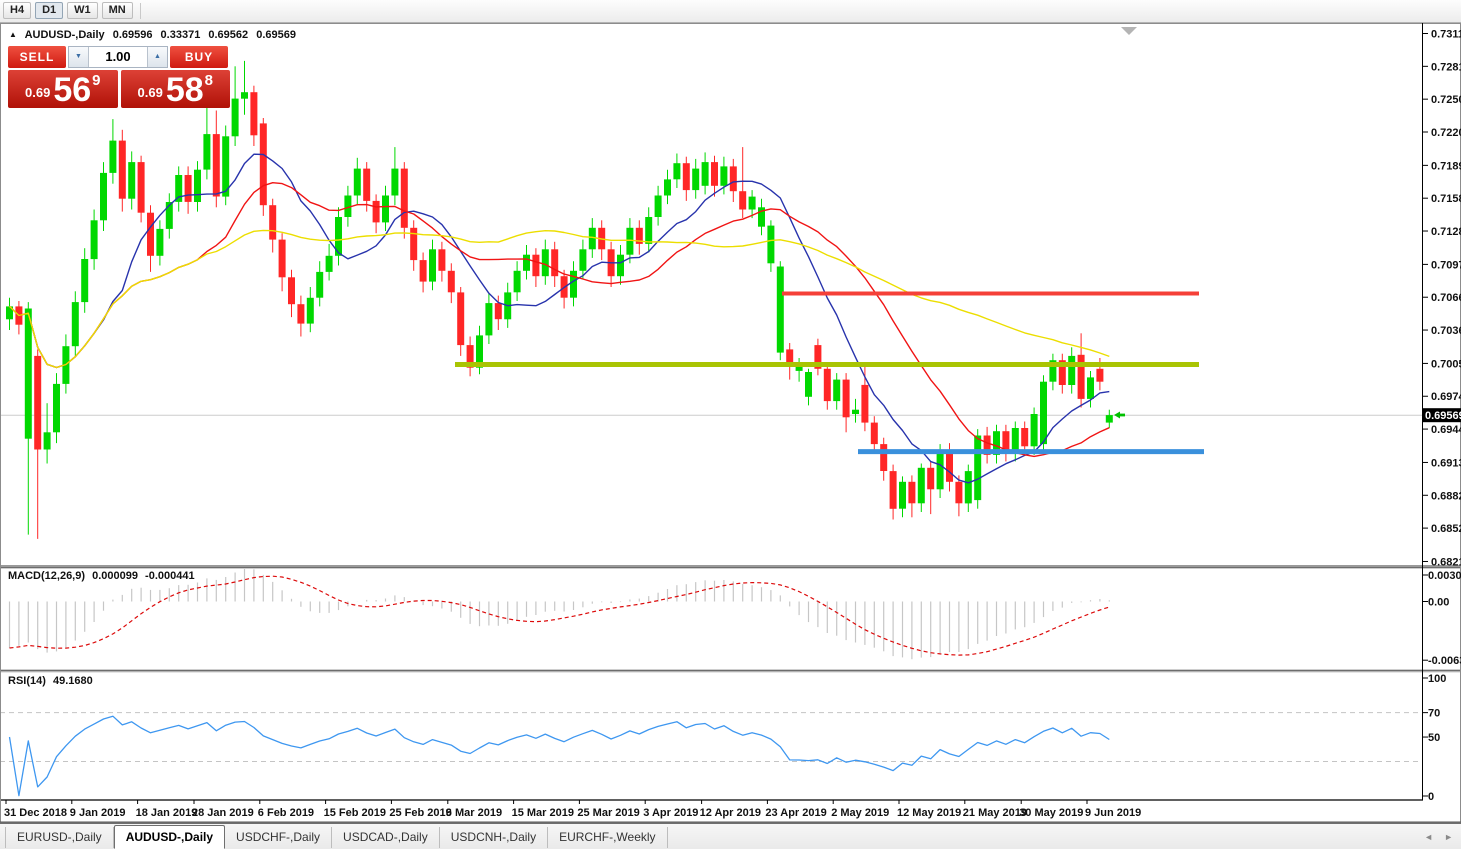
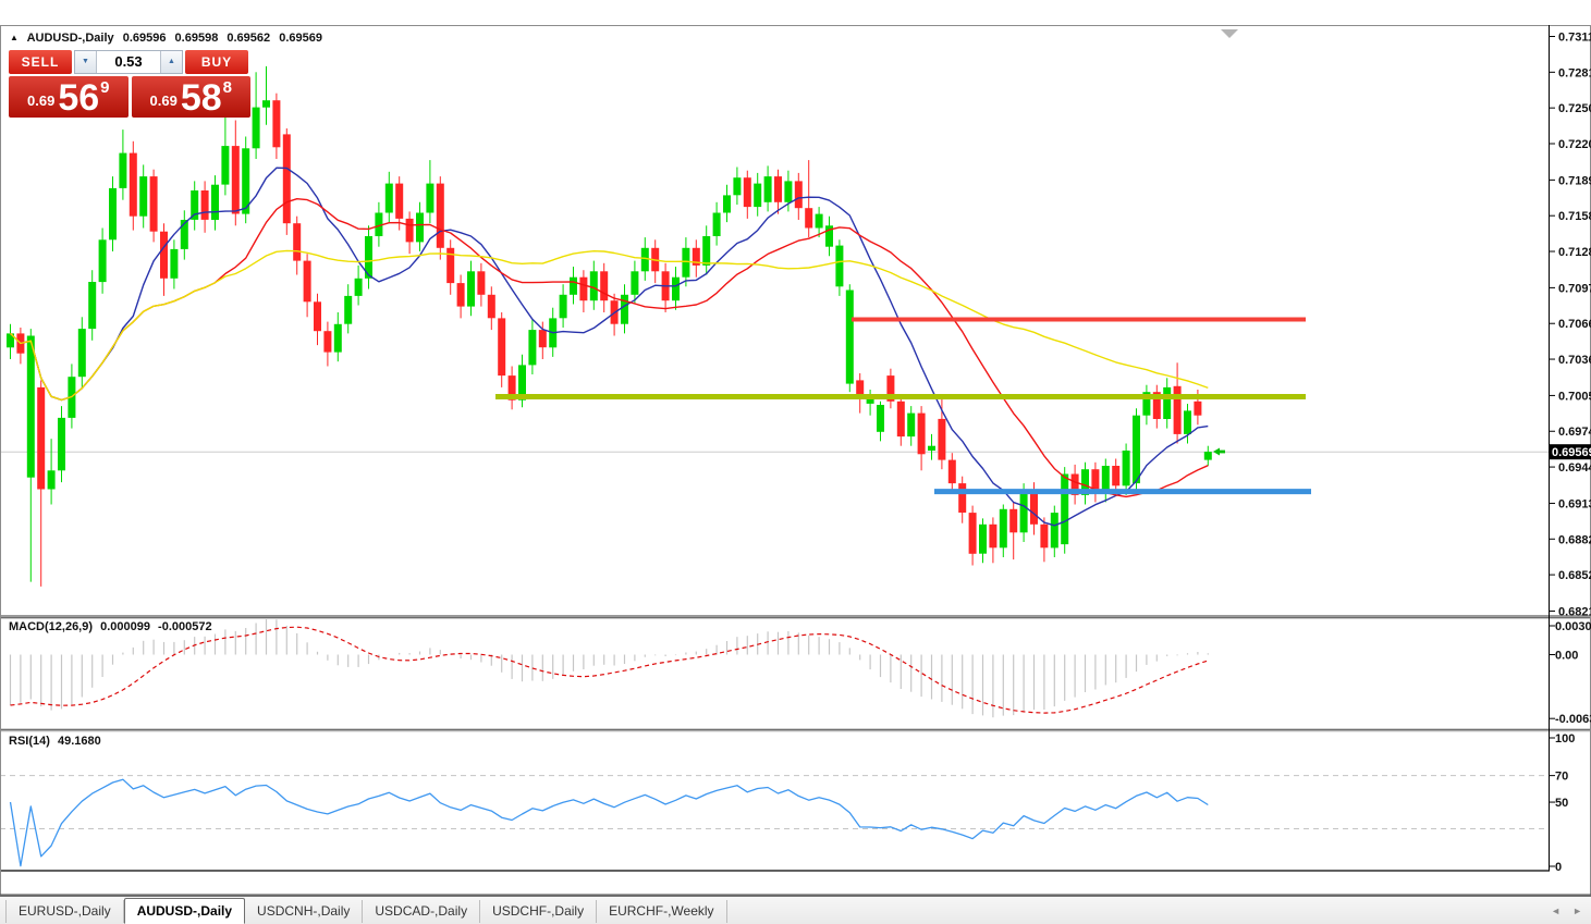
  0.731
  0.728
  0.725
  0.722
  0.718
  0.715
  0.712
  0.709
  0.706
  0.703
  0.700
  0.697
  0.694
  0.691
  0.688
  0.685
  0.682
  0.6956
  0.0030
  0.00
  100
  70
  50
  0
- 31 Dec 2018
- 9 Jan 2019
- 18 Jan 2019
- 28 Jan 2019
- 6 Feb 2019
- 15 Feb 2019
- 25 Feb 2019
- 6 Mar 2019
- 15 Mar 2019
- 25 Mar 2019
- 3 Apr 2019
- 12 Apr 2019
- 23 Apr 2019
- 2 May 2019
- 12 May 2019
- 21 May 2019
- 30 May 2019
- 9 Jun 2019
- H4
- D1
- W1
- MN
- ▲ AUDUSD-,Daily 0.69596 0.33371 0.69562 0.69569
+ ▲ AUDUSD-,Daily 0.69596 0.69598 0.69562 0.69569
  SELL
- 1.00
+ 0.53
  BUY
  0.69
  56
  9
  0.69
  58
  8
- MACD(12,26,9) 0.000099 -0.000441
+ MACD(12,26,9) 0.000099 -0.000572
  RSI(14) 49.1680
  EURUSD-,Daily
  AUDUSD-,Daily
- USDCHF-,Daily
+ USDCNH-,Daily
  USDCAD-,Daily
- USDCNH-,Daily
+ USDCHF-,Daily
  EURCHF-,Weekly
  ◄
  ►
